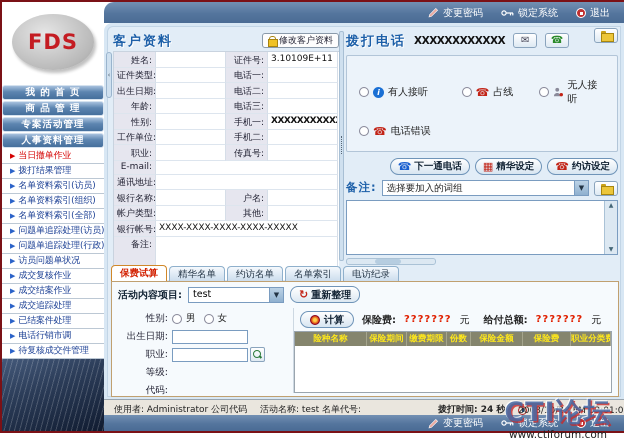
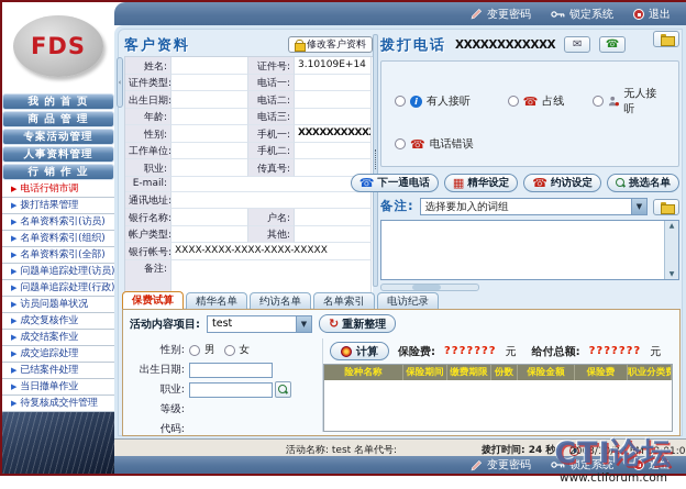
  变更密码
  锁定系统
  退出
  FDS
  我 的 首 页
  商 品 管 理
  专案活动管理
  人事资料管理
+ 行 销 作 业
  ▶
- 当日撤单作业
+ 电话行销市调
  ▶
  拨打结果管理
  ▶
  名单资料索引(访员)
  ▶
  名单资料索引(组织)
  ▶
  名单资料索引(全部)
  ▶
  问题单追踪处理(访员)
  ▶
  问题单追踪处理(行政)
  ▶
  访员问题单状况
  ▶
  成交复核作业
  ▶
  成交结案作业
  ▶
  成交追踪处理
  ▶
  已结案件处理
  ▶
- 电话行销市调
+ 当日撤单作业
  ▶
  待复核成交件管理
  ‹
  客户资料
  修改客户资料
  姓名:
  证件号:
- 3.10109E+11
+ 3.10109E+14
  证件类型:
  电话一:
  出生日期:
  电话二:
  年龄:
  电话三:
  性别:
  手机一:
  XXXXXXXXXX
  工作单位:
  手机二:
  职业:
  传真号:
  E-mail:
  通讯地址:
  银行名称:
  户名:
  帐户类型:
  其他:
  银行帐号:
  XXXX-XXXX-XXXX-XXXX-XXXXX
  备注:
  拨打电话
  XXXXXXXXXXXX
  ✉
  ☎
  i
  有人接听
  ☎
  占线
  无人接听
  ☎
  电话错误
  ☎
  下一通电话
  ▦
  精华设定
  ☎
  约访设定
+ 挑选名单
  备注:
  选择要加入的词组
  ▼
  保费试算
  精华名单
  约访名单
  名单索引
  电访纪录
  活动内容项目:
  test
  ▼
  ↻
  重新整理
  性别:
  男
  女
  出生日期:
  职业:
  等级:
  代码:
  计算
  保险费:
  ???????
  元
  给付总额:
  ???????
  元
  险种名称
  保险期间
  缴费期限
  份数
  保险金额
  保险费
  职业分类费
- 使用者: Administrator 公司代码
  活动名称: test
  名单代号:
  拨打时间: 24 秒
  2008/10/23 PM 03:01:0
  变更密码
  锁定系统
  退出
  CTI论坛
  www.ctiforum.com
